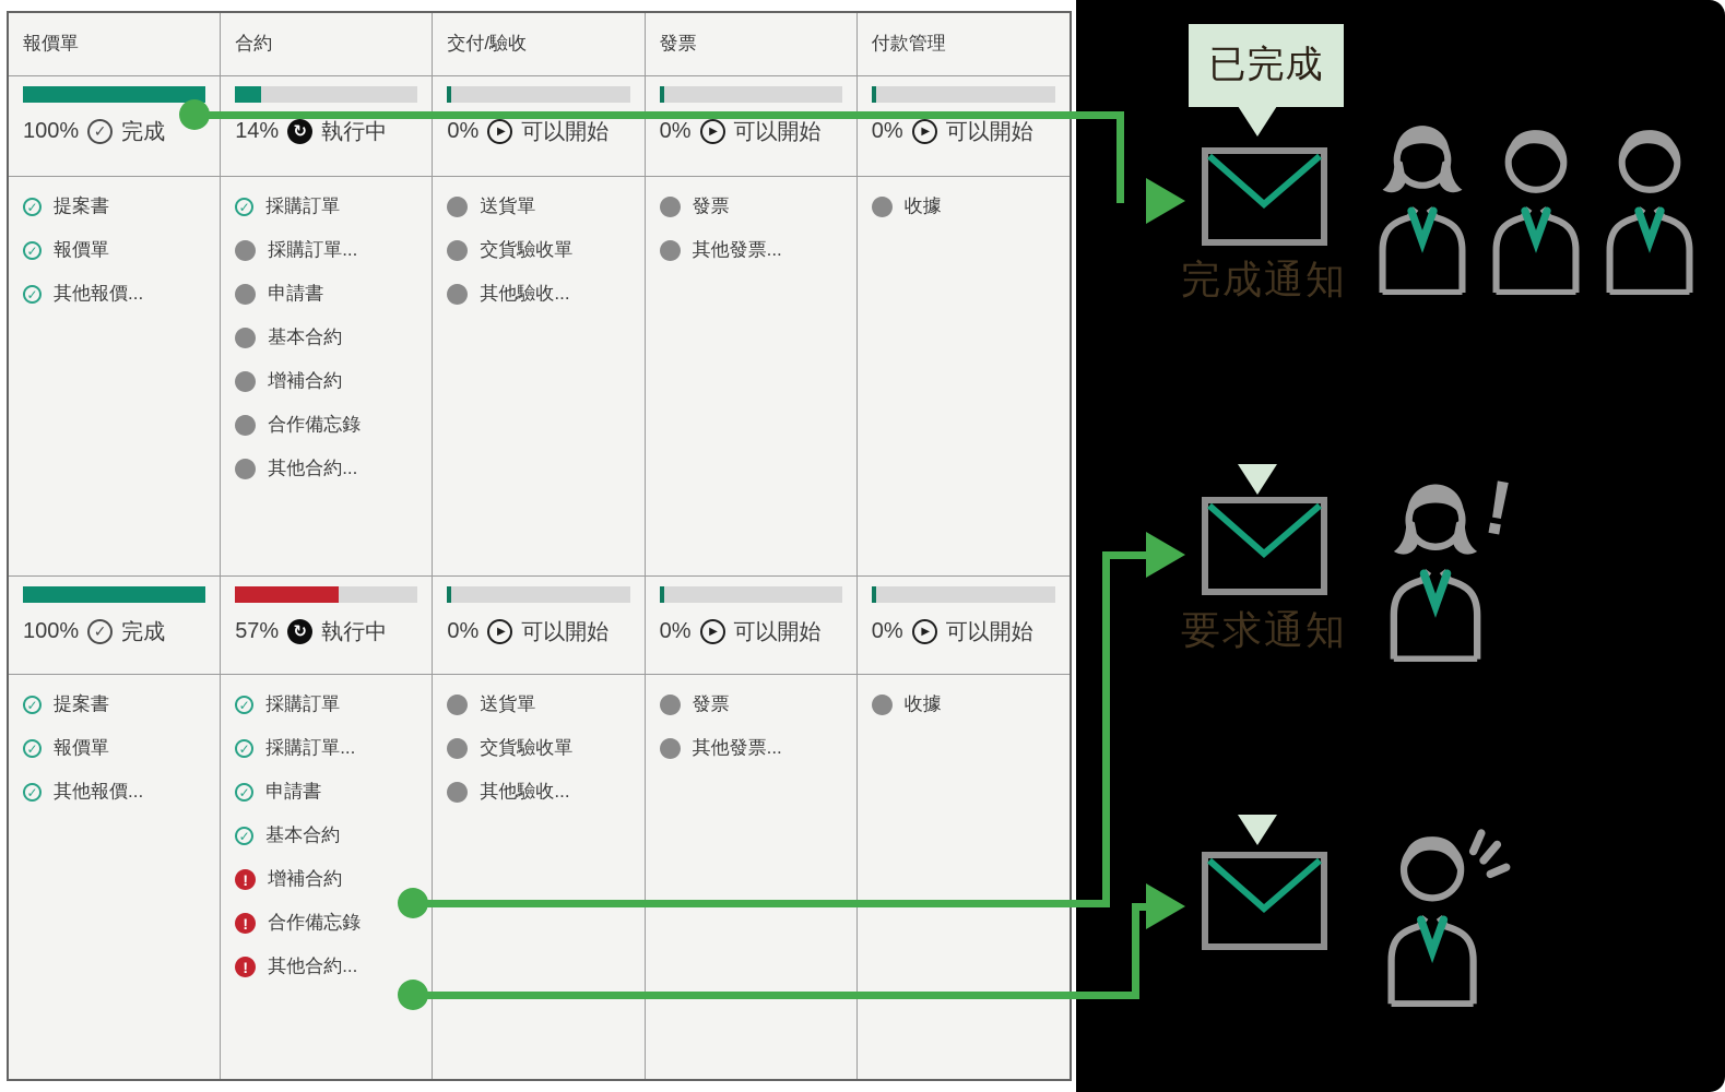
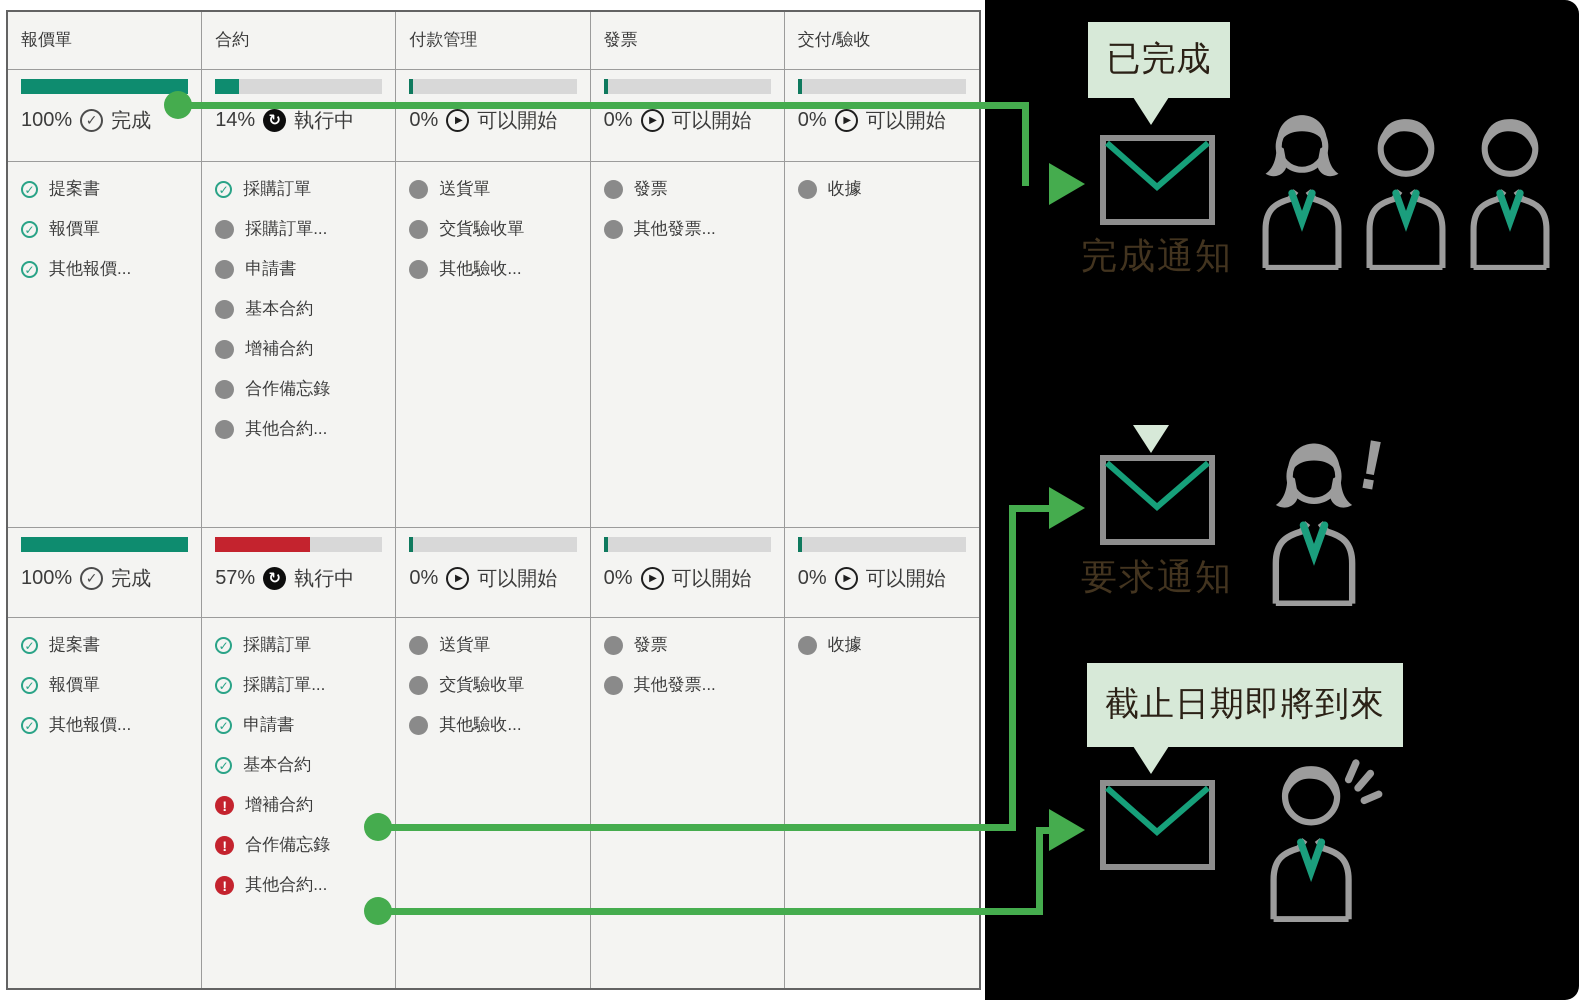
  報價單
  合約
- 交付/驗收
+ 付款管理
  發票
- 付款管理
+ 交付/驗收
  100%
  完成
  14%
  執行中
  0%
  可以開始
  0%
  可以開始
  0%
  可以開始
  提案書
  報價單
  其他報價...
  採購訂單
  採購訂單...
  申請書
  基本合約
  增補合約
  合作備忘錄
  其他合約...
  送貨單
  交貨驗收單
  其他驗收...
  發票
  其他發票...
  收據
  100%
  完成
  57%
  執行中
  0%
  可以開始
  0%
  可以開始
  0%
  可以開始
  提案書
  報價單
  其他報價...
  採購訂單
  採購訂單...
  申請書
  基本合約
  增補合約
  合作備忘錄
  其他合約...
  送貨單
  交貨驗收單
  其他驗收...
  發票
  其他發票...
  收據
  已完成
  完成通知
  要求通知
+ 截止日期即將到來
